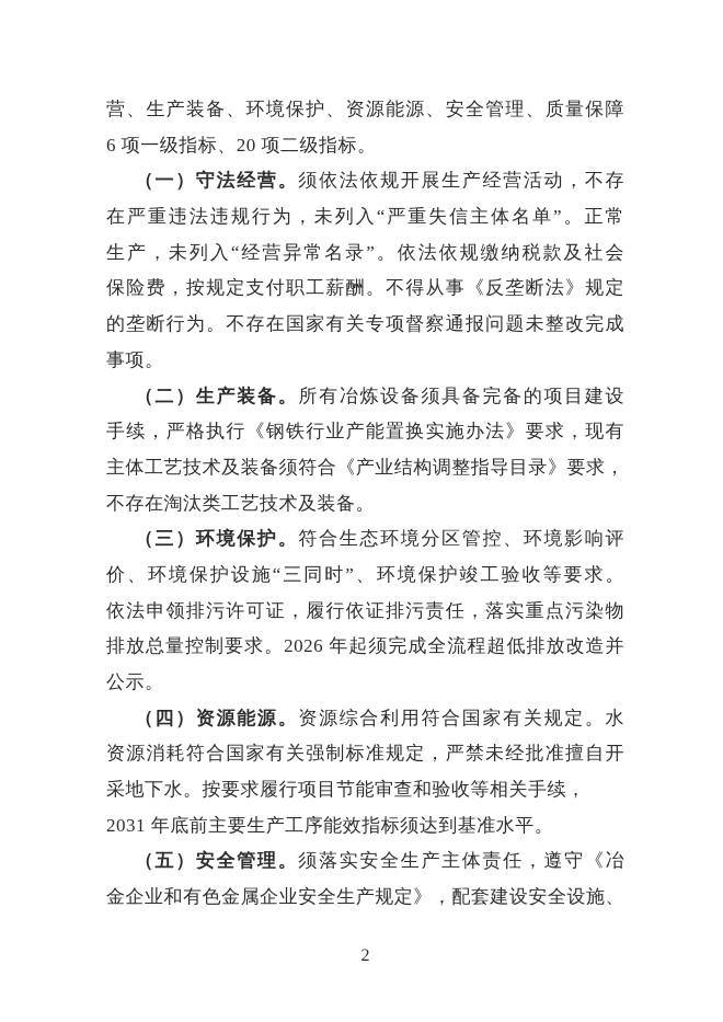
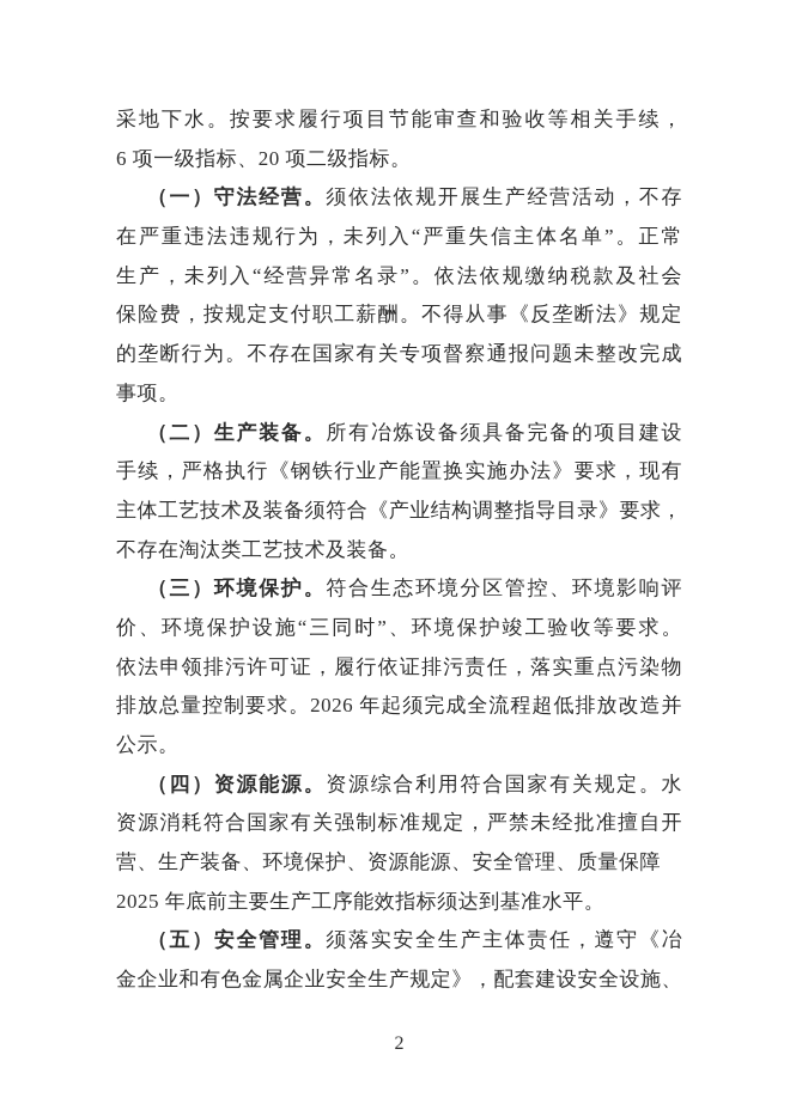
- 营、生产装备、环境保护、资源能源、安全管理、质量保障
+ 采地下水。按要求履行项目节能审查和验收等相关手续，
  6 项一级指标、20 项二级指标。
  （一）守法经营。须依法依规开展生产经营活动，不存
  在严重违法违规行为，未列入“严重失信主体名单”。正常
  生产，未列入“经营异常名录”。依法依规缴纳税款及社会
  保险费，按规定支付职工薪酬。不得从事《反垄断法》规定
  的垄断行为。不存在国家有关专项督察通报问题未整改完成
  事项。
  （二）生产装备。所有冶炼设备须具备完备的项目建设
  手续，严格执行《钢铁行业产能置换实施办法》要求，现有
  主体工艺技术及装备须符合《产业结构调整指导目录》要求，
  不存在淘汰类工艺技术及装备。
  （三）环境保护。符合生态环境分区管控、环境影响评
  价、环境保护设施“三同时”、环境保护竣工验收等要求。
  依法申领排污许可证，履行依证排污责任，落实重点污染物
  排放总量控制要求。2026 年起须完成全流程超低排放改造并
  公示。
  （四）资源能源。资源综合利用符合国家有关规定。水
  资源消耗符合国家有关强制标准规定，严禁未经批准擅自开
- 采地下水。按要求履行项目节能审查和验收等相关手续，
+ 营、生产装备、环境保护、资源能源、安全管理、质量保障
- 2031 年底前主要生产工序能效指标须达到基准水平。
+ 2025 年底前主要生产工序能效指标须达到基准水平。
  （五）安全管理。须落实安全生产主体责任，遵守《冶
  金企业和有色金属企业安全生产规定》，配套建设安全设施、
  2
